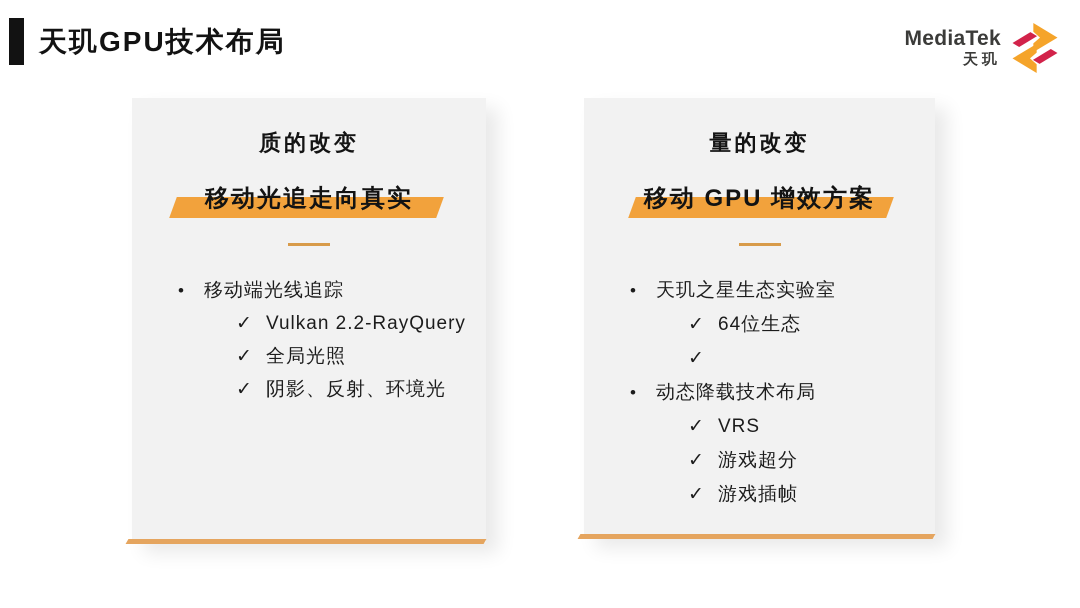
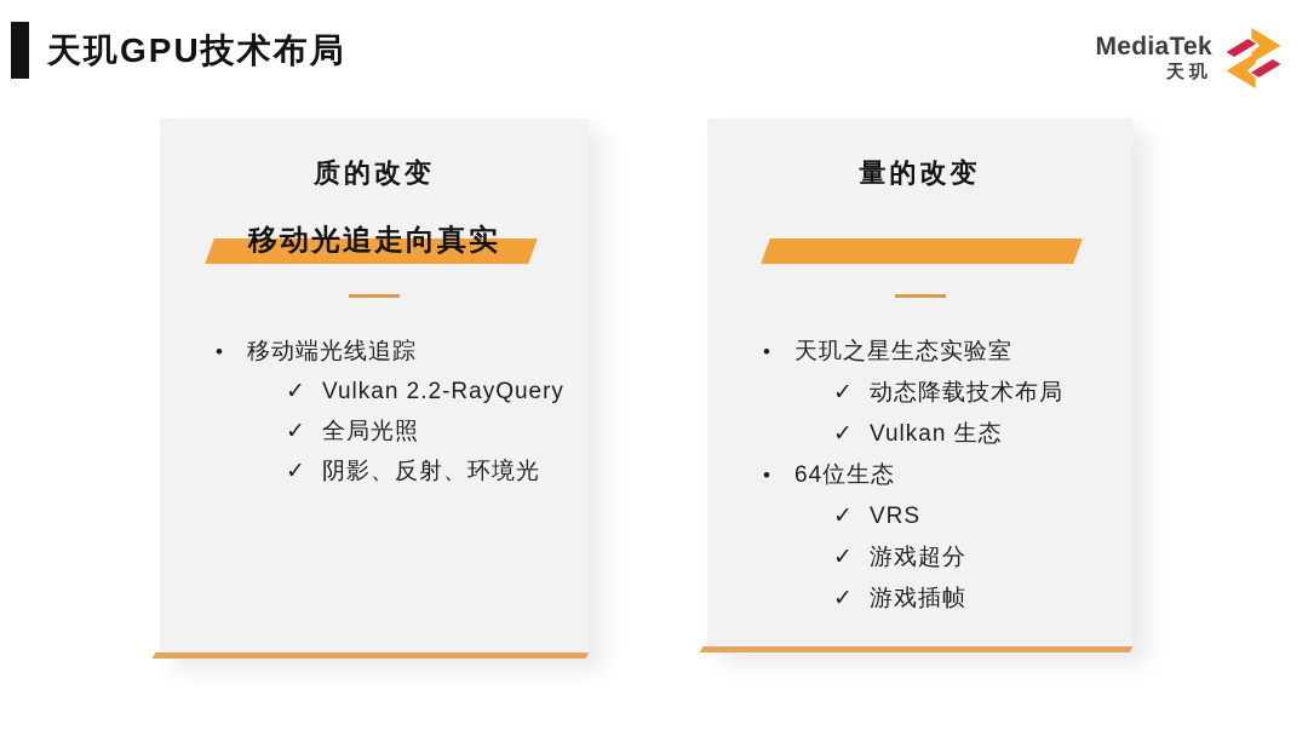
  天玑GPU技术布局
  MediaTek
  天玑
  质的改变
  移动光追走向真实
  •
  移动端光线追踪
  ✓
  Vulkan 2.2-RayQuery
  ✓
  全局光照
  ✓
  阴影、反射、环境光
  量的改变
- 移动 GPU 增效方案
  •
  天玑之星生态实验室
  ✓
- 64位生态
+ 动态降载技术布局
  ✓
+ Vulkan 生态
  •
- 动态降载技术布局
+ 64位生态
  ✓
  VRS
  ✓
  游戏超分
  ✓
  游戏插帧
